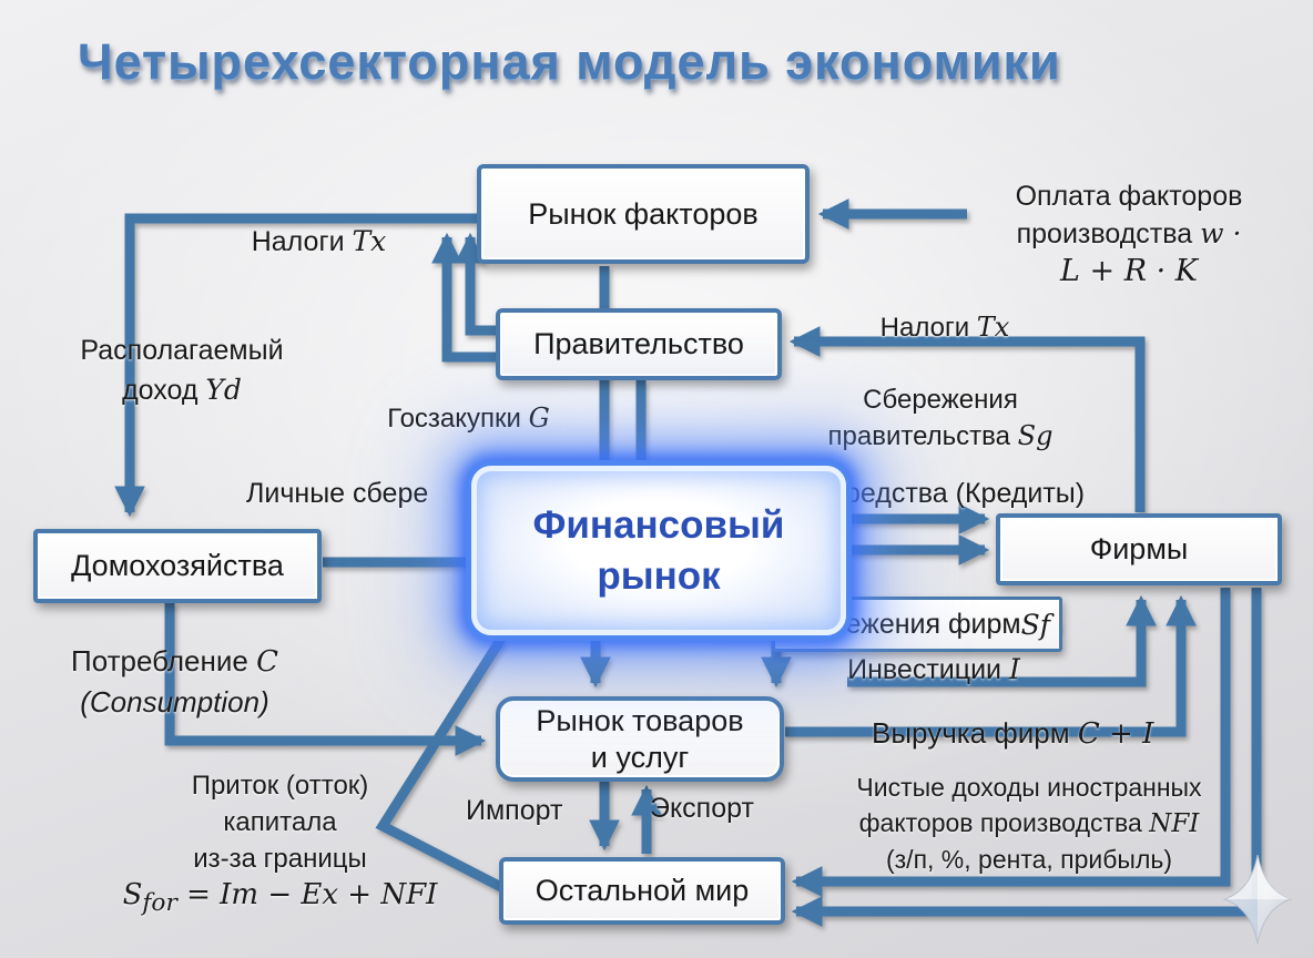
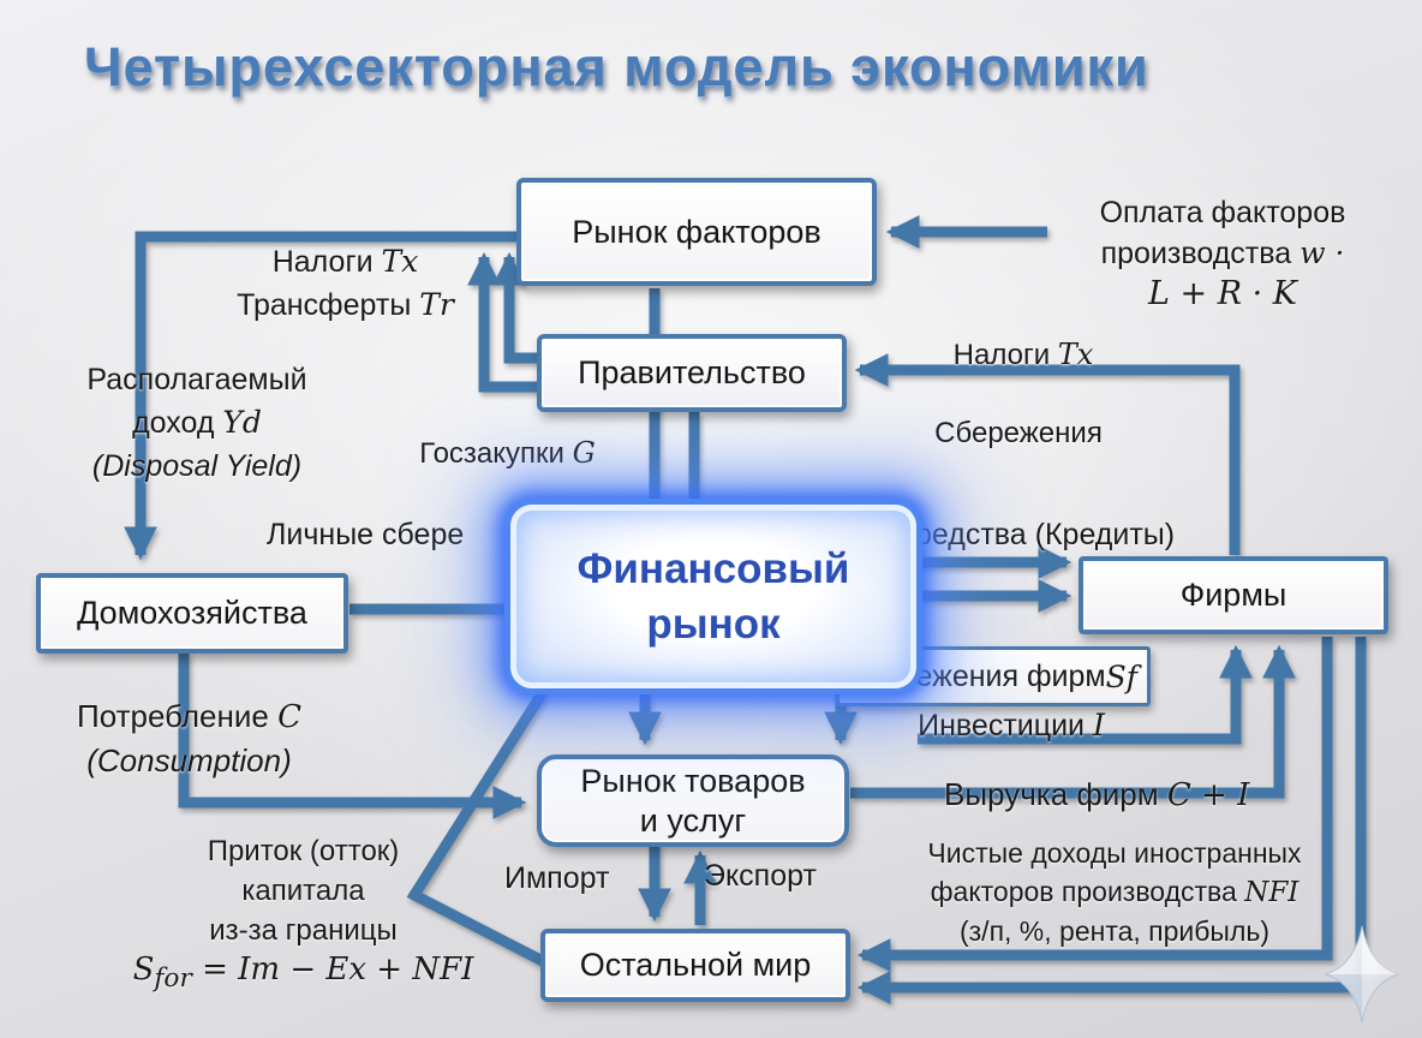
  Четырехсекторная модель экономики
  Рынок факторов
  Правительство
  Домохозяйства
  Фирмы
  Рынок товаров
  и услуг
  Остальной мир
  Финансовый
  рынок
  Налоги Tx
+ Трансферты Tr
  Оплата факторов
  производства w ·
  L + R · K
  Налоги Tx
  Располагаемый
  доход Yd
+ (Disposal Yield)
  Госзакупки G
  Сбережения
- правительства Sg
  Личные сбере
  редства (Кредиты)
  ежения фирм
  Sf
  Инвестиции I
  Потребление C
  (Consumption)
  Выручка фирм C + I
  Чистые доходы иностранных
  факторов производства NFI
  (з/п, %, рента, прибыль)
  Приток (отток)
  капитала
  из-за границы
  Sfor = Im − Ex + NFI
  Импорт
  Экспорт
